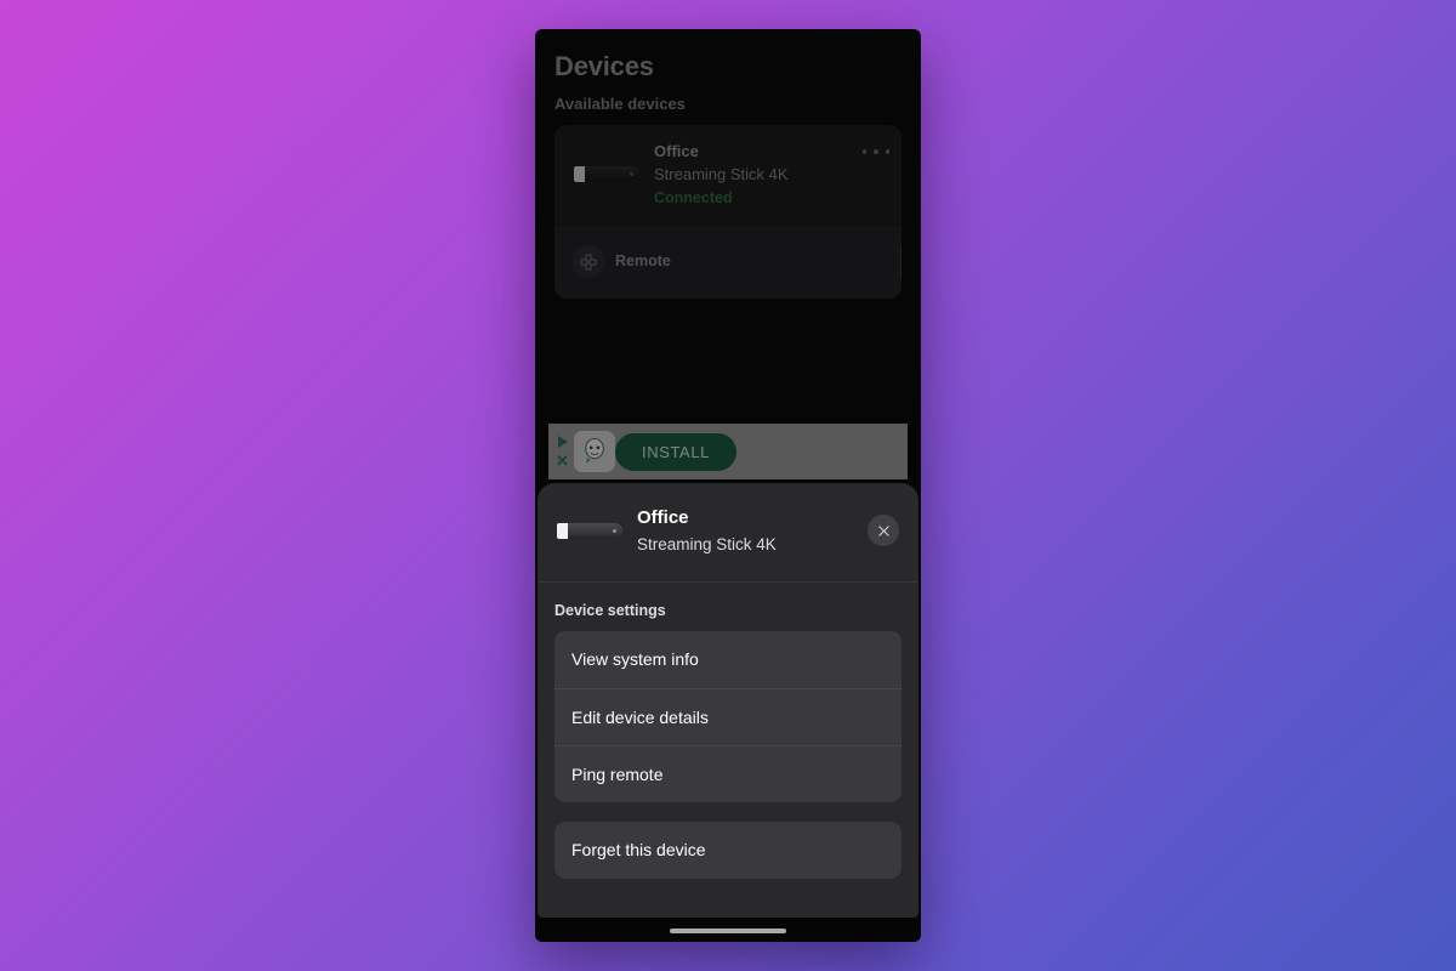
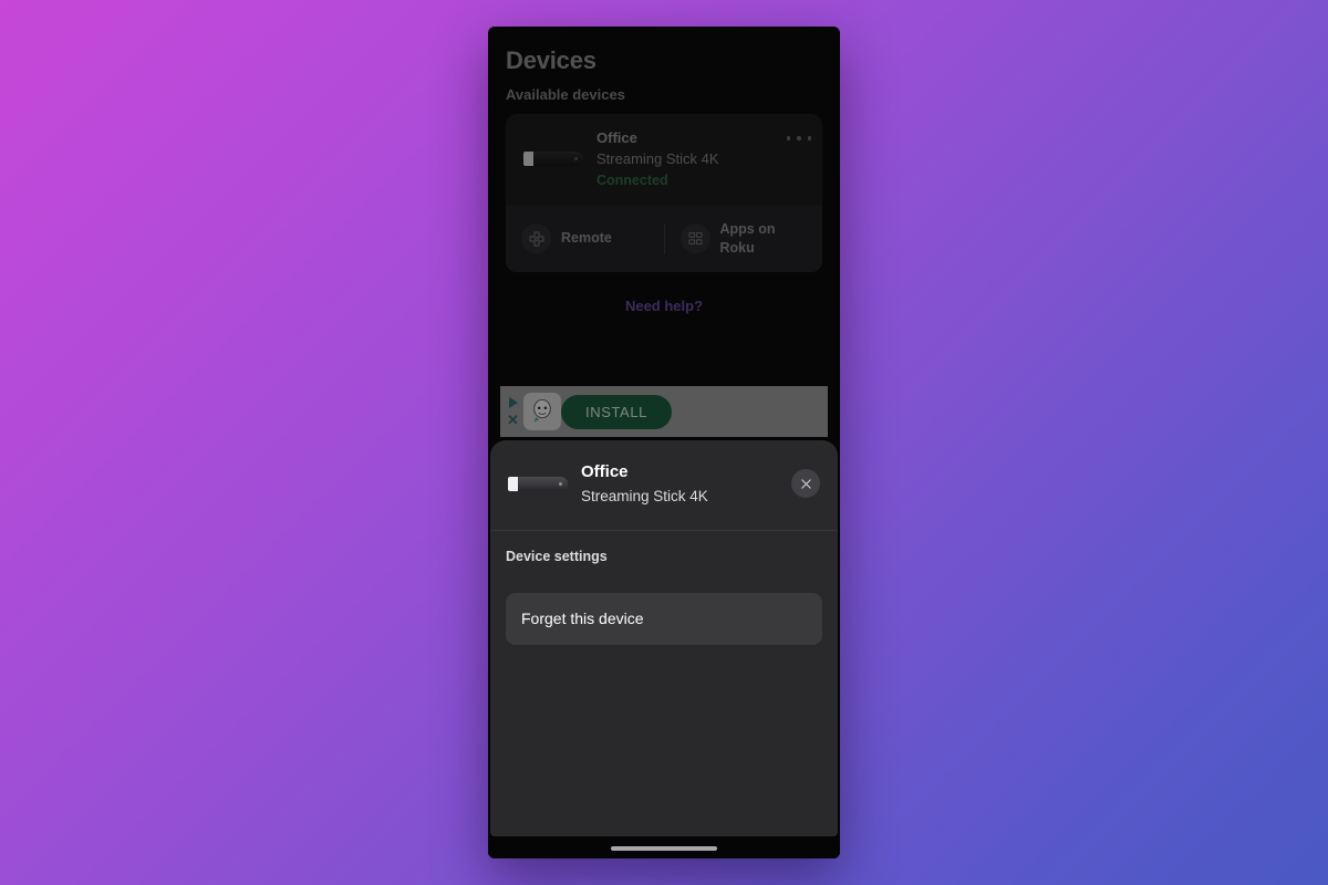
  Devices
  Available devices
  Office
  Streaming Stick 4K
  Connected
  Remote
+ Apps on Roku
+ Need help?
  ✕
  INSTALL
  Office
  Streaming Stick 4K
  Device settings
- View system info
- Edit device details
- Ping remote
  Forget this device
